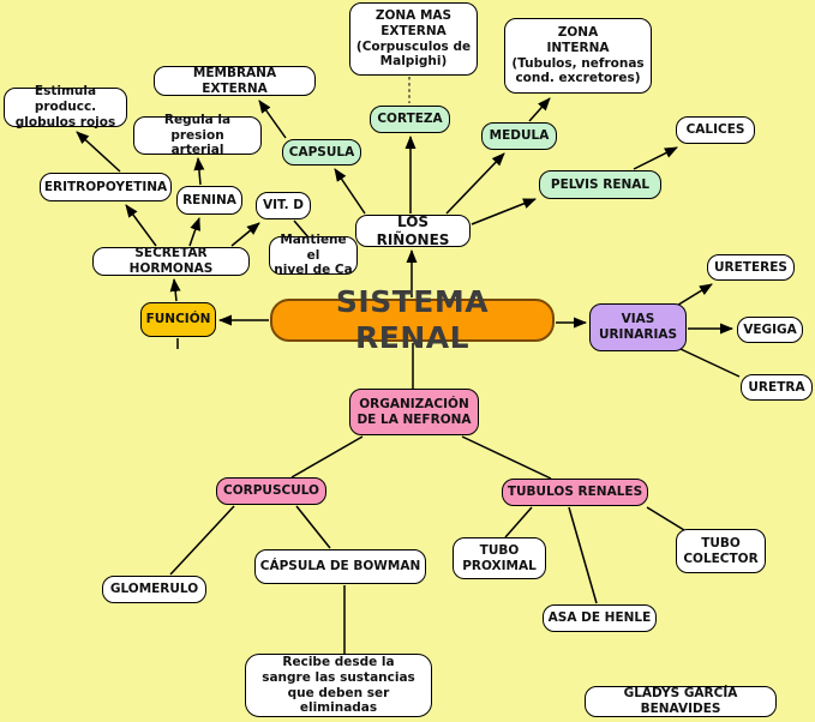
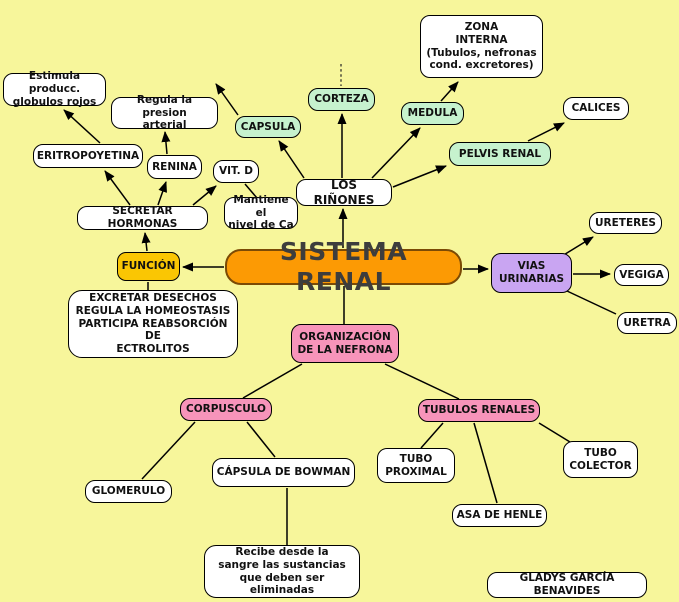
  Estimula producc.
  globulos rojos
- MEMBRANA EXTERNA
- ZONA MAS
- EXTERNA
- (Corpusculos de
- Malpighi)
  ZONA
  INTERNA
  (Tubulos, nefronas
  cond. excretores)
  CORTEZA
  MEDULA
  CAPSULA
  PELVIS RENAL
  CALICES
  Regula la presion
  arterial
  ERITROPOYETINA
  RENINA
  VIT. D
  LOS RIÑONES
  Mantiene el
  nivel de Ca
  SECRETAR HORMONAS
  FUNCIÓN
  SISTEMA RENAL
  VIAS
  URINARIAS
  URETERES
  VEGIGA
  URETRA
+ EXCRETAR DESECHOS
+ REGULA LA HOMEOSTASIS
+ PARTICIPA REABSORCIÓN DE
+ ECTROLITOS
  ORGANIZACIÓN
  DE LA NEFRONA
  CORPUSCULO
  TUBULOS RENALES
  TUBO
  PROXIMAL
  TUBO
  COLECTOR
  ASA DE HENLE
  GLOMERULO
  CÁPSULA DE BOWMAN
  Recibe desde la
  sangre las sustancias
  que deben ser eliminadas
  GLADYS GARCÍA BENAVIDES
